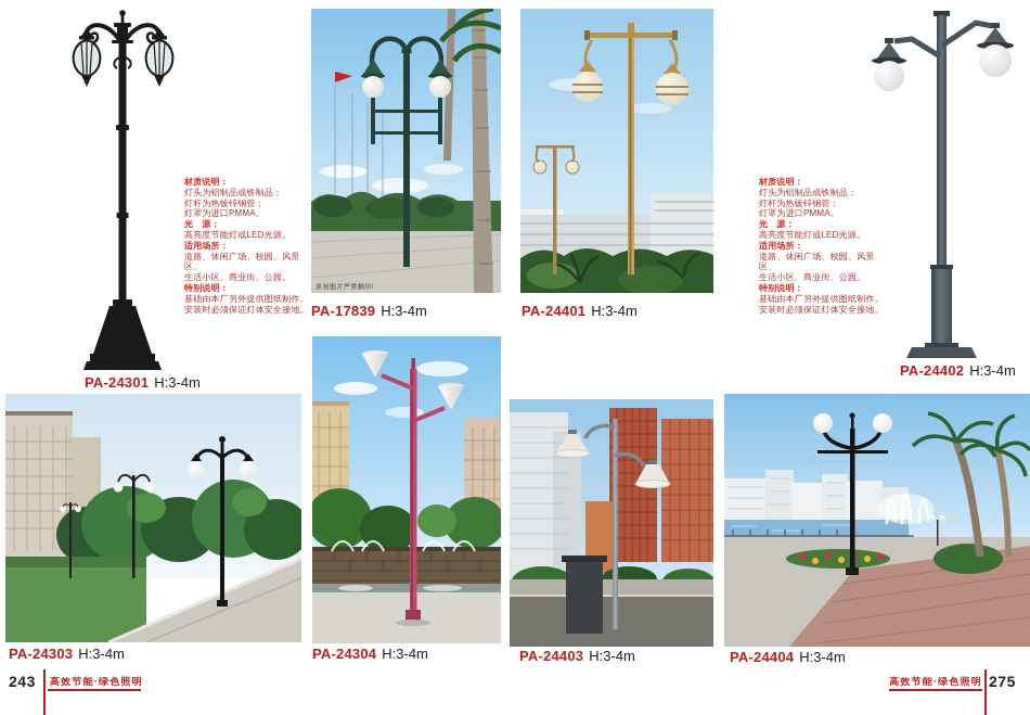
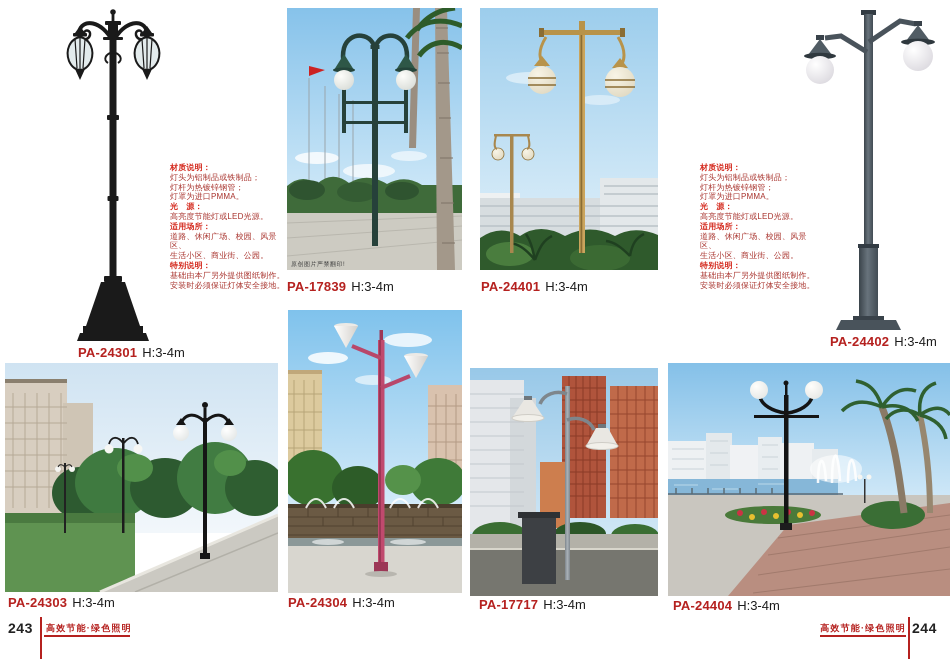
  PA-24301 H:3-4m
  材质说明：
  灯头为铝制品或铁制品；
  灯杆为热镀锌钢管；
  灯罩为进口PMMA。
  光 源：
  高亮度节能灯或LED光源。
  适用场所：
  道路、休闲广场、校园、风景区、
  生活小区、商业街、公园。
  特别说明：
  基础由本厂另外提供图纸制作。
  安装时必须保证灯体安全接地。
  PA-17839 H:3-4m
  PA-24401 H:3-4m
  PA-24402 H:3-4m
  材质说明：
  灯头为铝制品或铁制品；
  灯杆为热镀锌钢管；
  灯罩为进口PMMA。
  光 源：
  高亮度节能灯或LED光源。
  适用场所：
  道路、休闲广场、校园、风景区、
  生活小区、商业街、公园。
  特别说明：
  基础由本厂另外提供图纸制作。
  安装时必须保证灯体安全接地。
  PA-24303 H:3-4m
  PA-24304 H:3-4m
- PA-24403 H:3-4m
+ PA-17717 H:3-4m
  PA-24404 H:3-4m
  243
  高效节能·绿色照明
  高效节能·绿色照明
- 275
+ 244
